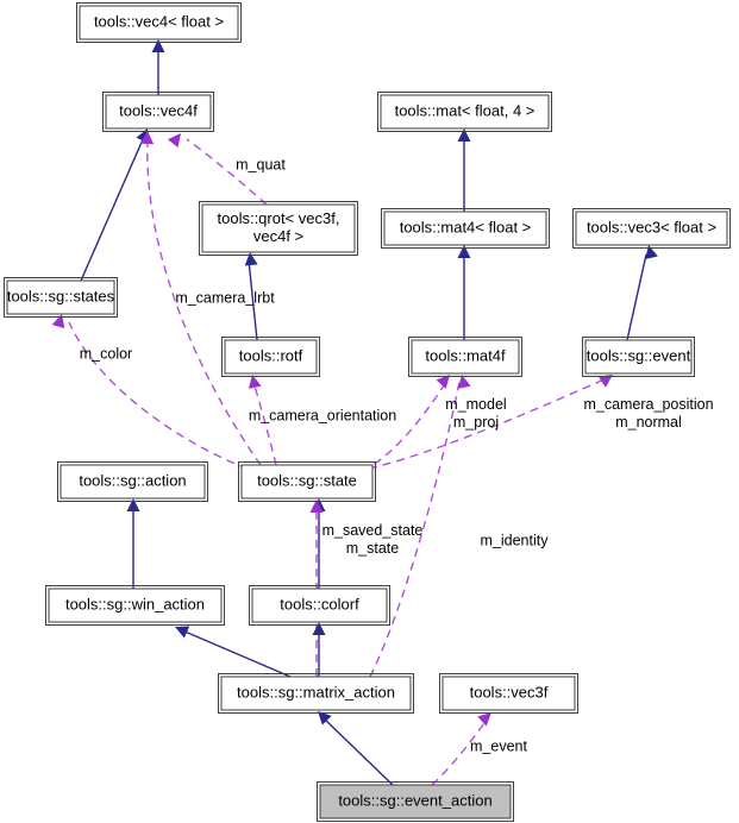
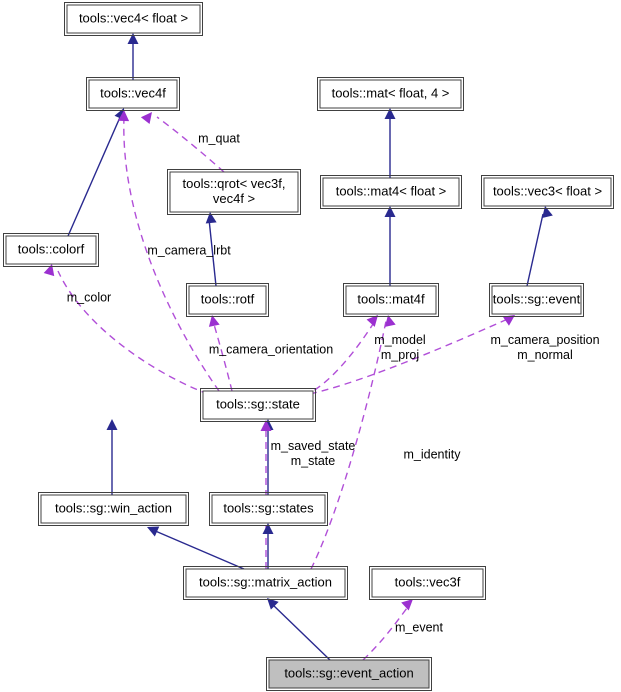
  tools::vec4< float >
  tools::vec4f
  tools::mat< float, 4 >
  tools::qrot< vec3f,
  vec4f >
  tools::mat4< float >
  tools::vec3< float >
- tools::sg::states
+ tools::colorf
  tools::rotf
  tools::mat4f
  tools::sg::event
- tools::sg::action
  tools::sg::state
  tools::sg::win_action
- tools::colorf
+ tools::sg::states
  tools::sg::matrix_action
  tools::vec3f
  tools::sg::event_action
  m_quat
  m_camera_lrbt
  m_color
  m_camera_orientation
  m_model
  m_proj
  m_camera_position
  m_normal
  m_saved_state
  m_state
  m_identity
  m_event
